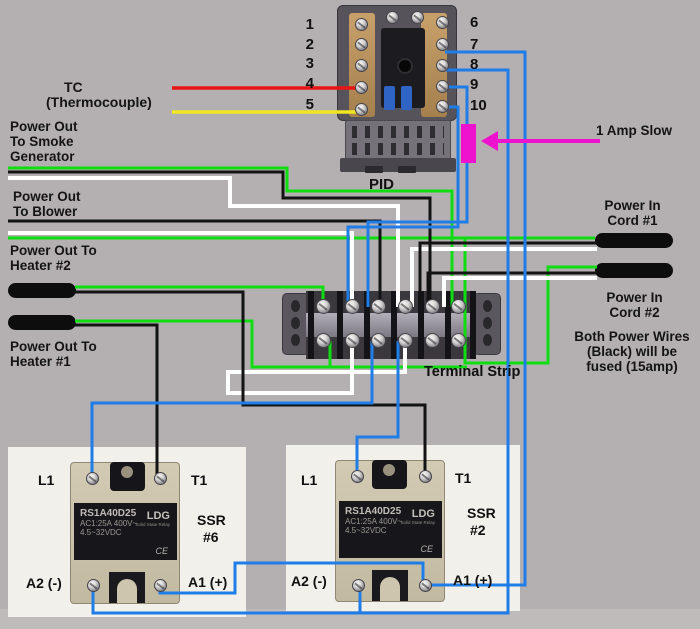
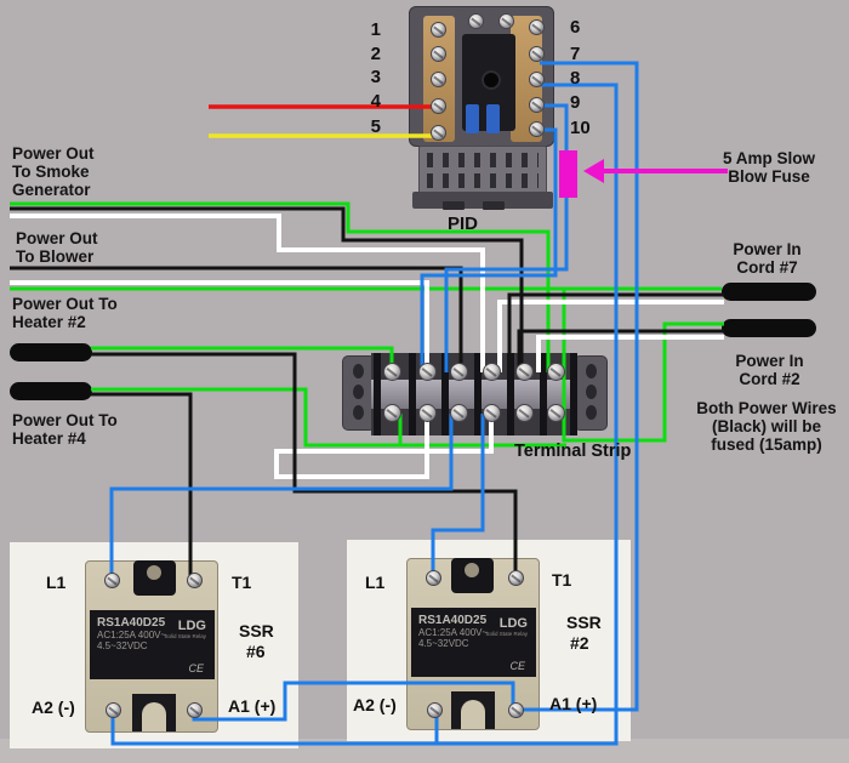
  RS1A40D25
  AC1:25A 400V~
  4.5~32VDC
  LDG
  CE
  RS1A40D25
  AC1:25A 400V~
  4.5~32VDC
  LDG
  CE
- TC
- (Thermocouple)
  Power Out
  To Smoke
  Generator
  Power Out
  To Blower
  Power Out To
  Heater #2
  Power Out To
- Heater #1
+ Heater #4
- 1 Amp Slow
+ 5 Amp Slow
+ Blow Fuse
  Power In
- Cord #1
+ Cord #7
  Power In
  Cord #2
  Both Power Wires
  (Black) will be
  fused (15amp)
  Terminal Strip
  PID
  1
  2
  3
  4
  5
  6
  7
  8
  9
  10
  L1
  T1
  SSR
  #6
  A2 (-)
  A1 (+)
  L1
  T1
  SSR
  #2
  A2 (-)
  A1 (+)
